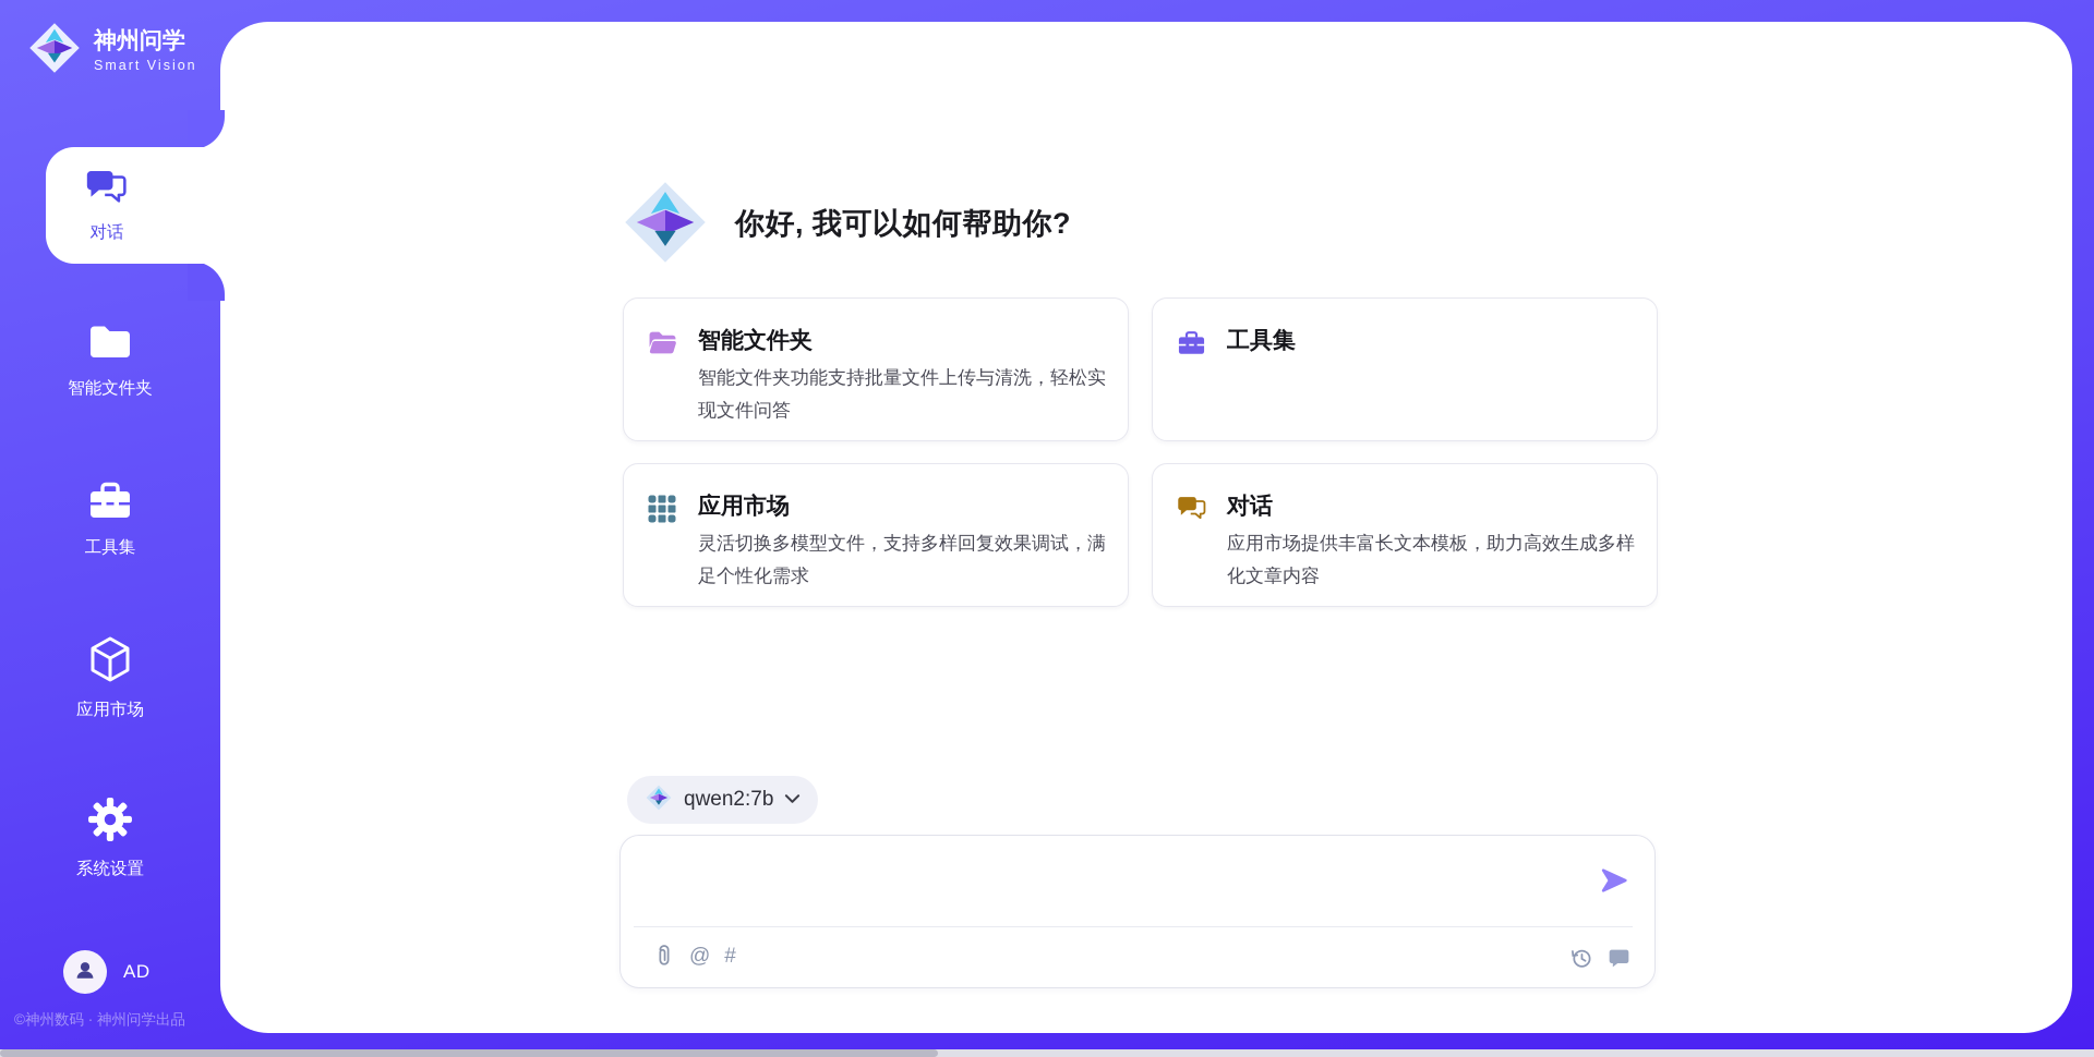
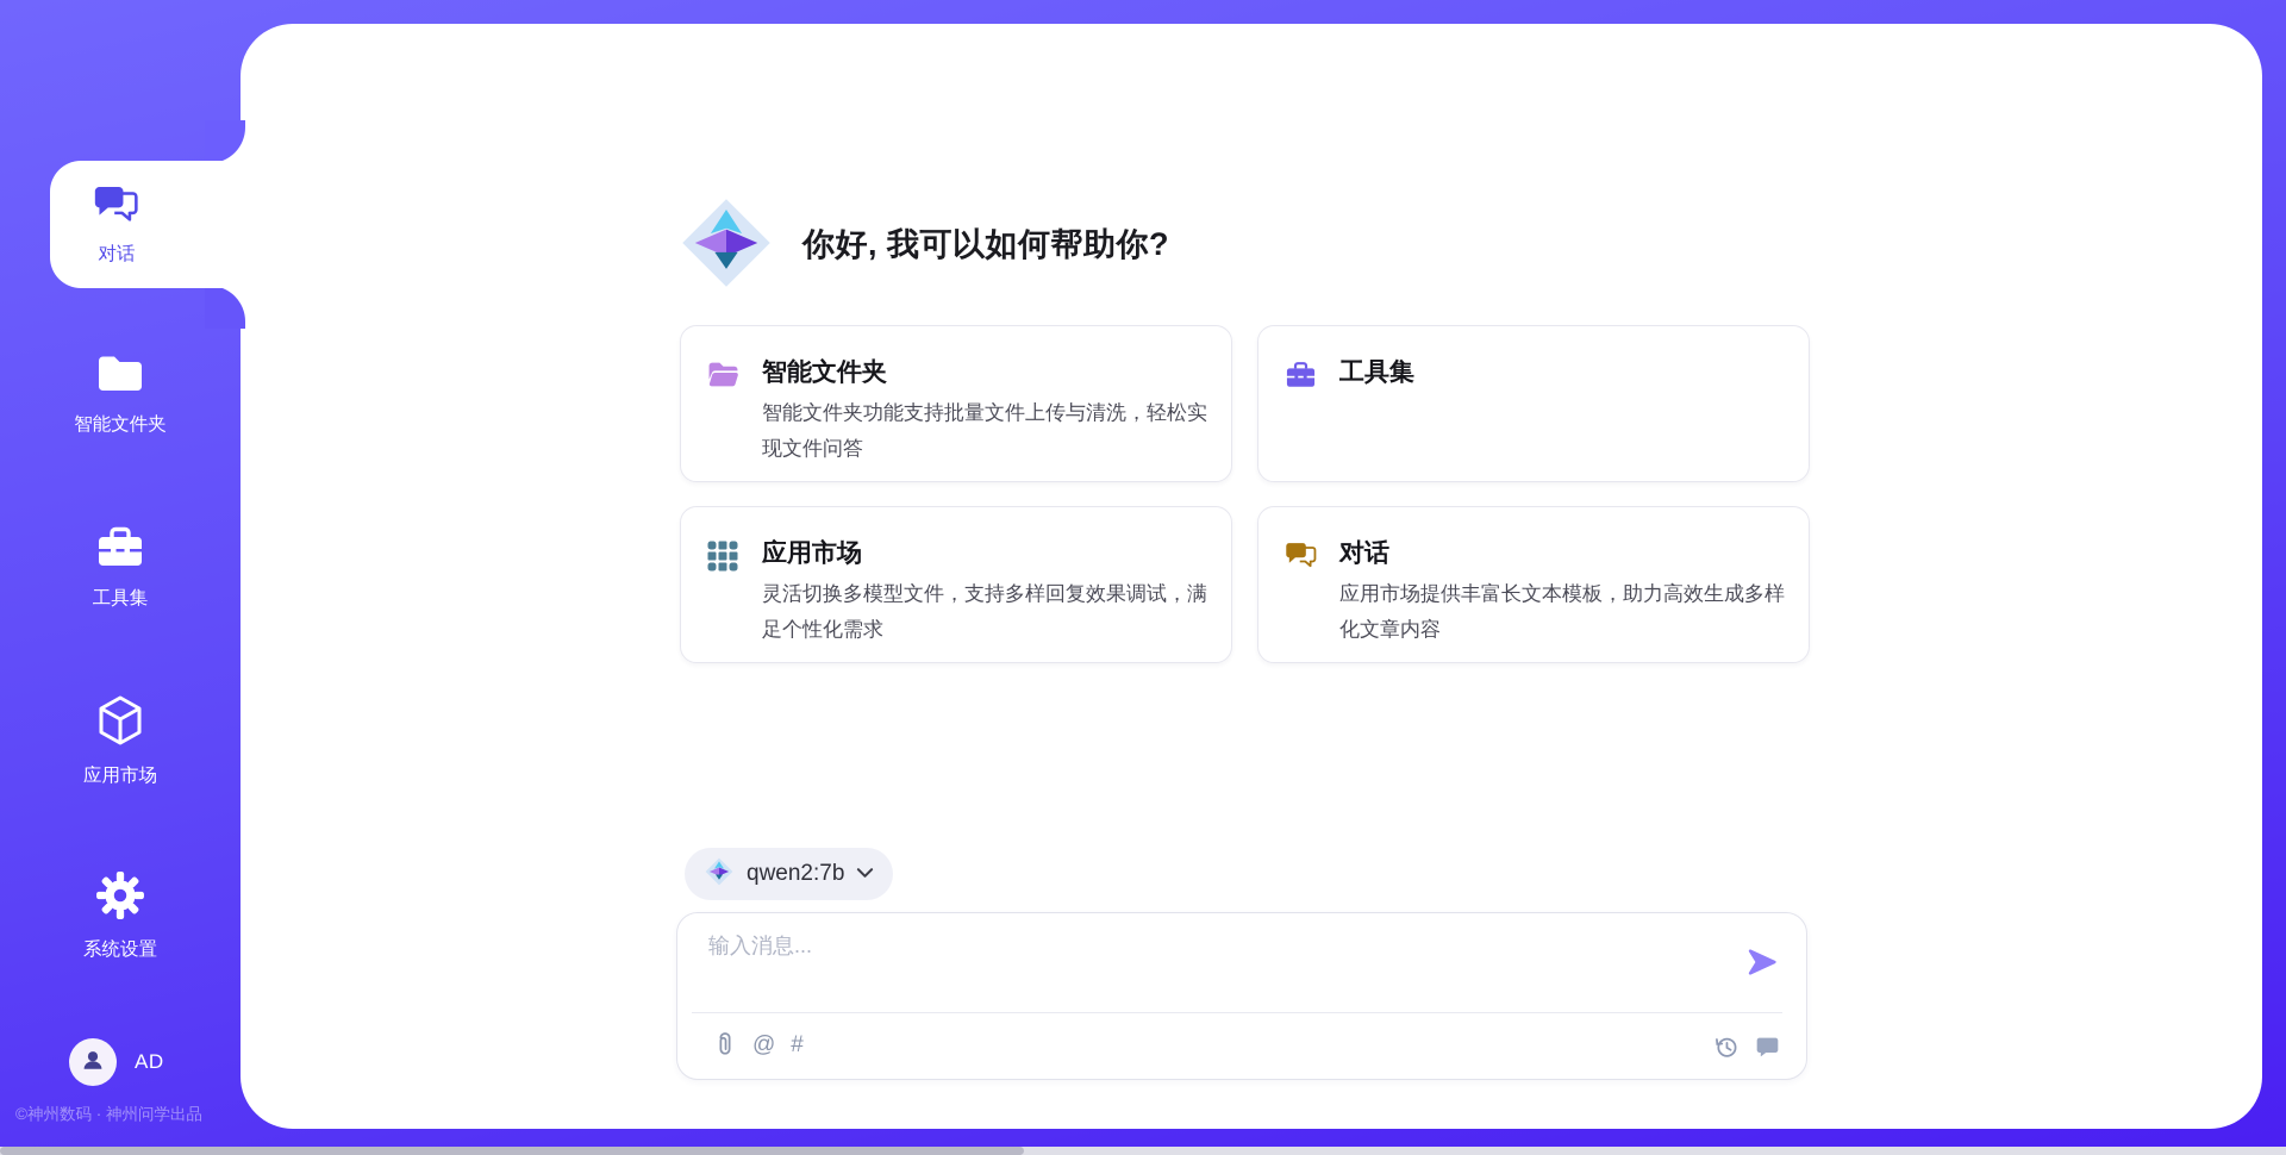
  你好, 我可以如何帮助你?
  智能文件夹
  智能文件夹功能支持批量文件上传与清洗，轻松实现文件问答
  工具集
  应用市场
  灵活切换多模型文件，支持多样回复效果调试，满足个性化需求
  对话
  应用市场提供丰富长文本模板，助力高效生成多样化文章内容
  qwen2:7b
+ 输入消息...
  @
  #
- 神州问学
- Smart Vision
  对话
  智能文件夹
  工具集
  应用市场
  系统设置
  AD
  ©神州数码 · 神州问学出品
